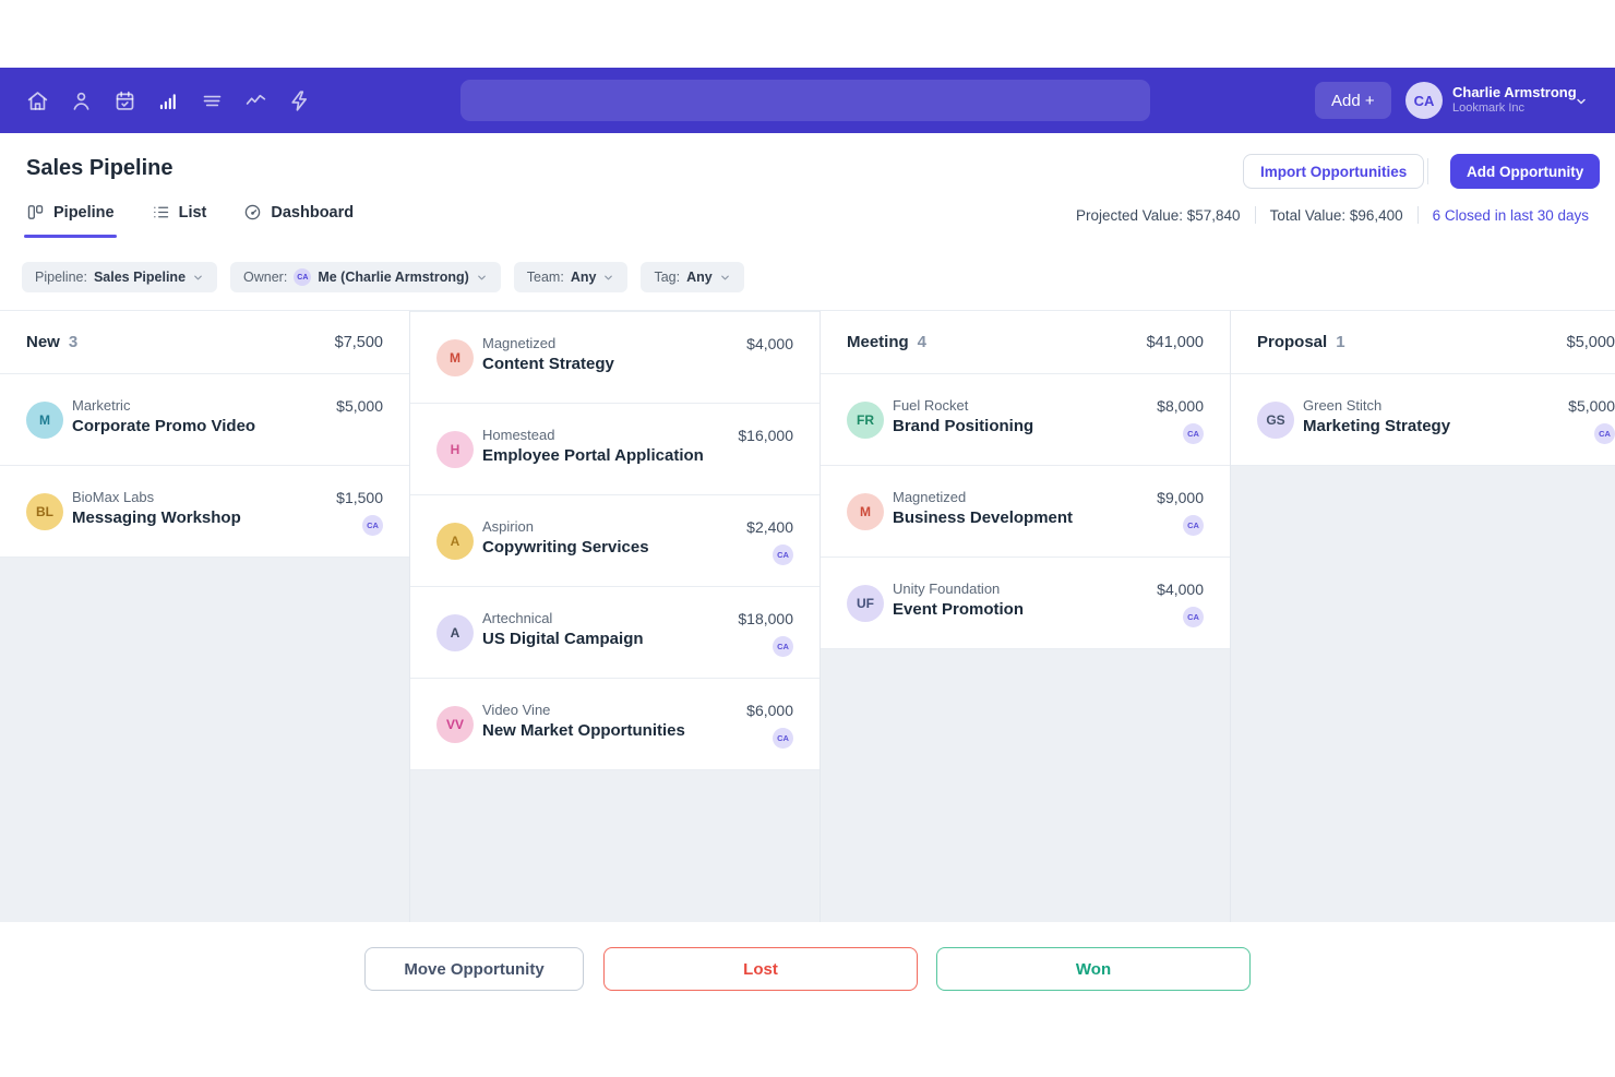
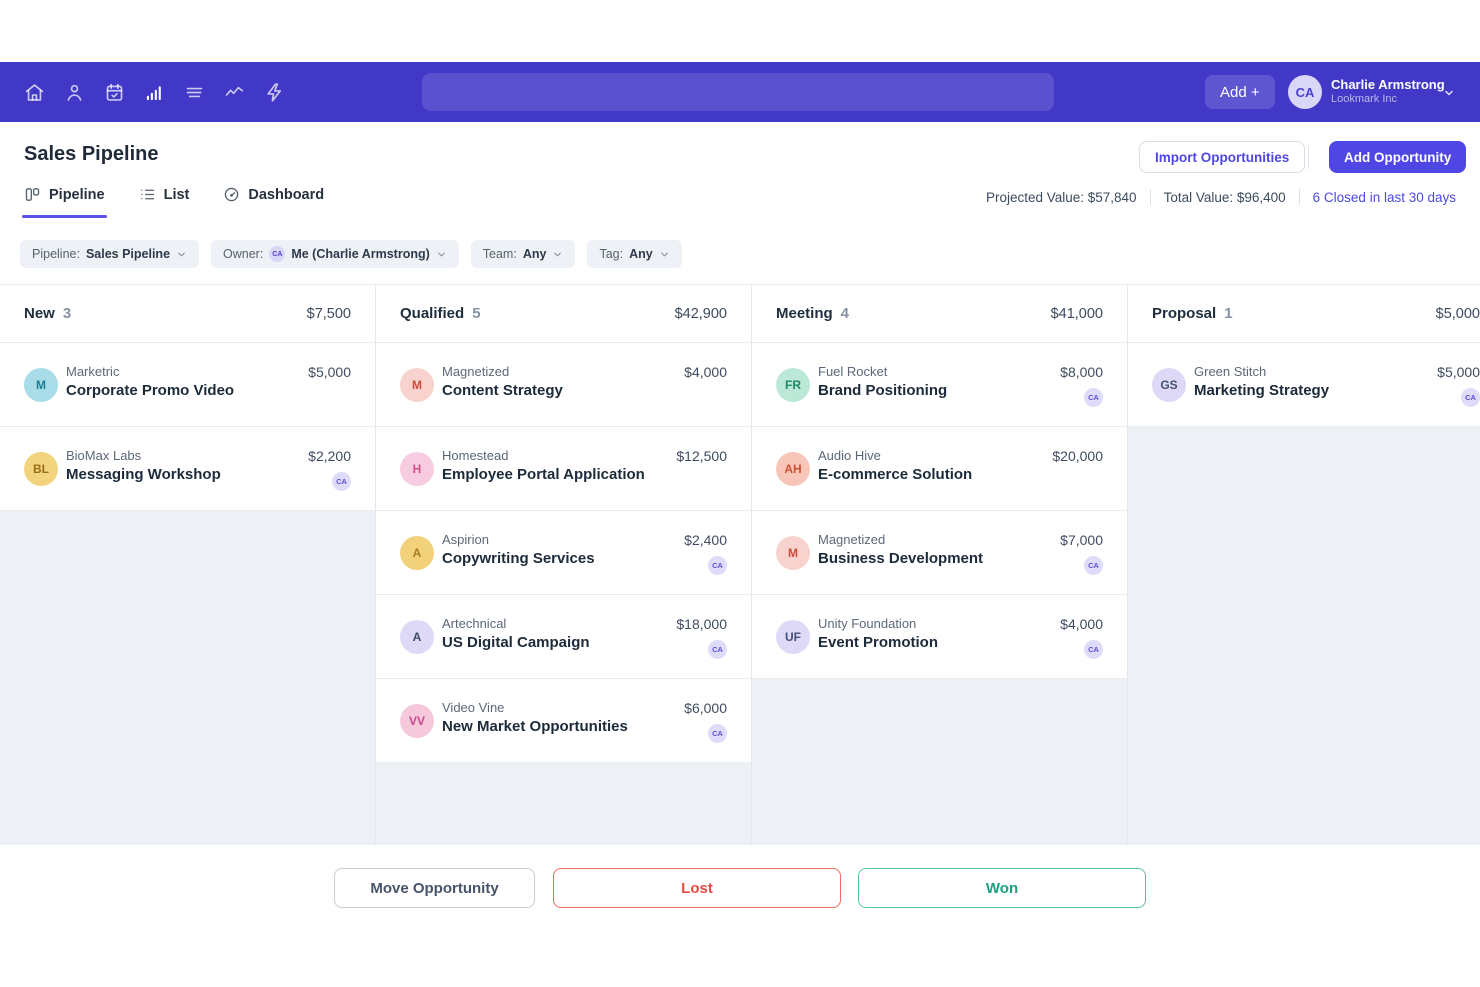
  Add +
  CA
  Charlie Armstrong
  Lookmark Inc
  Sales Pipeline
  Import Opportunities
  Add Opportunity
  Pipeline
  List
  Dashboard
  Projected Value: $57,840
  Total Value: $96,400
  6 Closed in last 30 days
  Pipeline:
  Sales Pipeline
  Owner:
  Me (Charlie Armstrong)
  Team:
  Any
  Tag:
  Any
  New
  3
  $7,500
  M
  Marketric
  Corporate Promo Video
  $5,000
  BL
  BioMax Labs
  Messaging Workshop
- $1,500
+ $2,200
  CA
+ Qualified
+ 5
+ $42,900
  M
  Magnetized
  Content Strategy
  $4,000
  H
  Homestead
  Employee Portal Application
- $16,000
+ $12,500
  A
  Aspirion
  Copywriting Services
  $2,400
  CA
  A
  Artechnical
  US Digital Campaign
  $18,000
  CA
  VV
  Video Vine
  New Market Opportunities
  $6,000
  CA
  Meeting
  4
  $41,000
  FR
  Fuel Rocket
  Brand Positioning
  $8,000
  CA
+ AH
+ Audio Hive
+ E-commerce Solution
+ $20,000
  M
  Magnetized
  Business Development
- $9,000
+ $7,000
  CA
  UF
  Unity Foundation
  Event Promotion
  $4,000
  CA
  Proposal
  1
  $5,000
  GS
  Green Stitch
  Marketing Strategy
  $5,000
  CA
  Move Opportunity
  Lost
  Won
